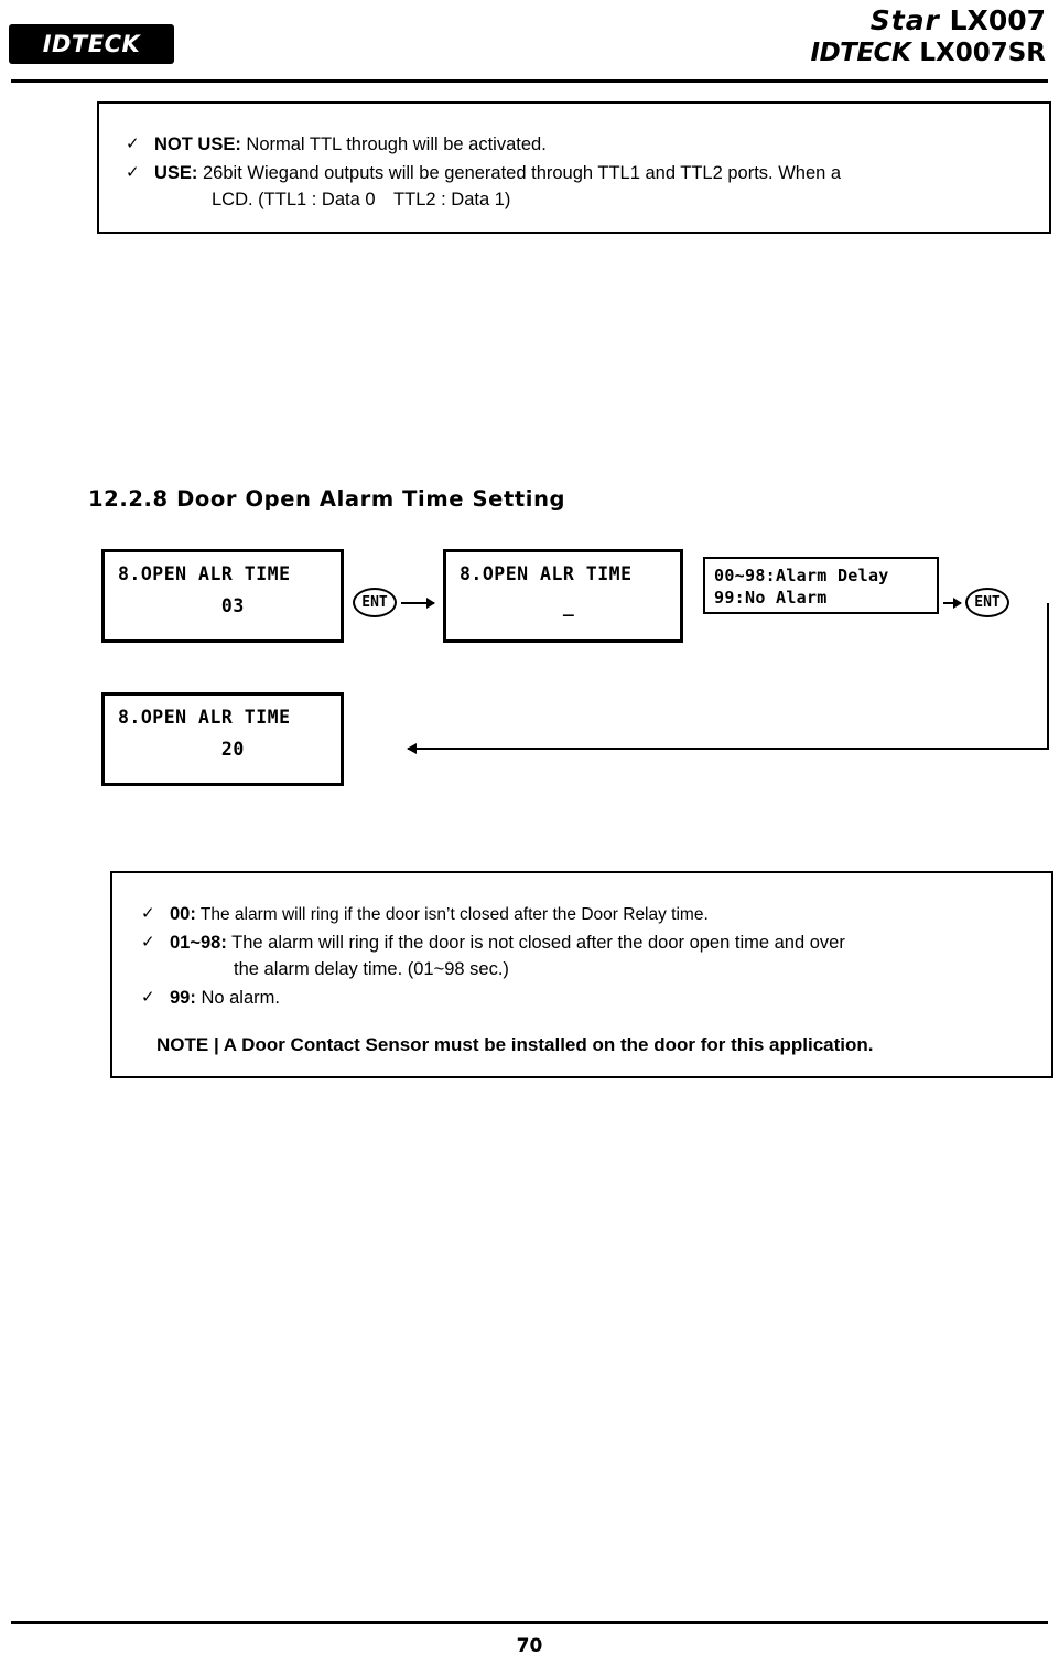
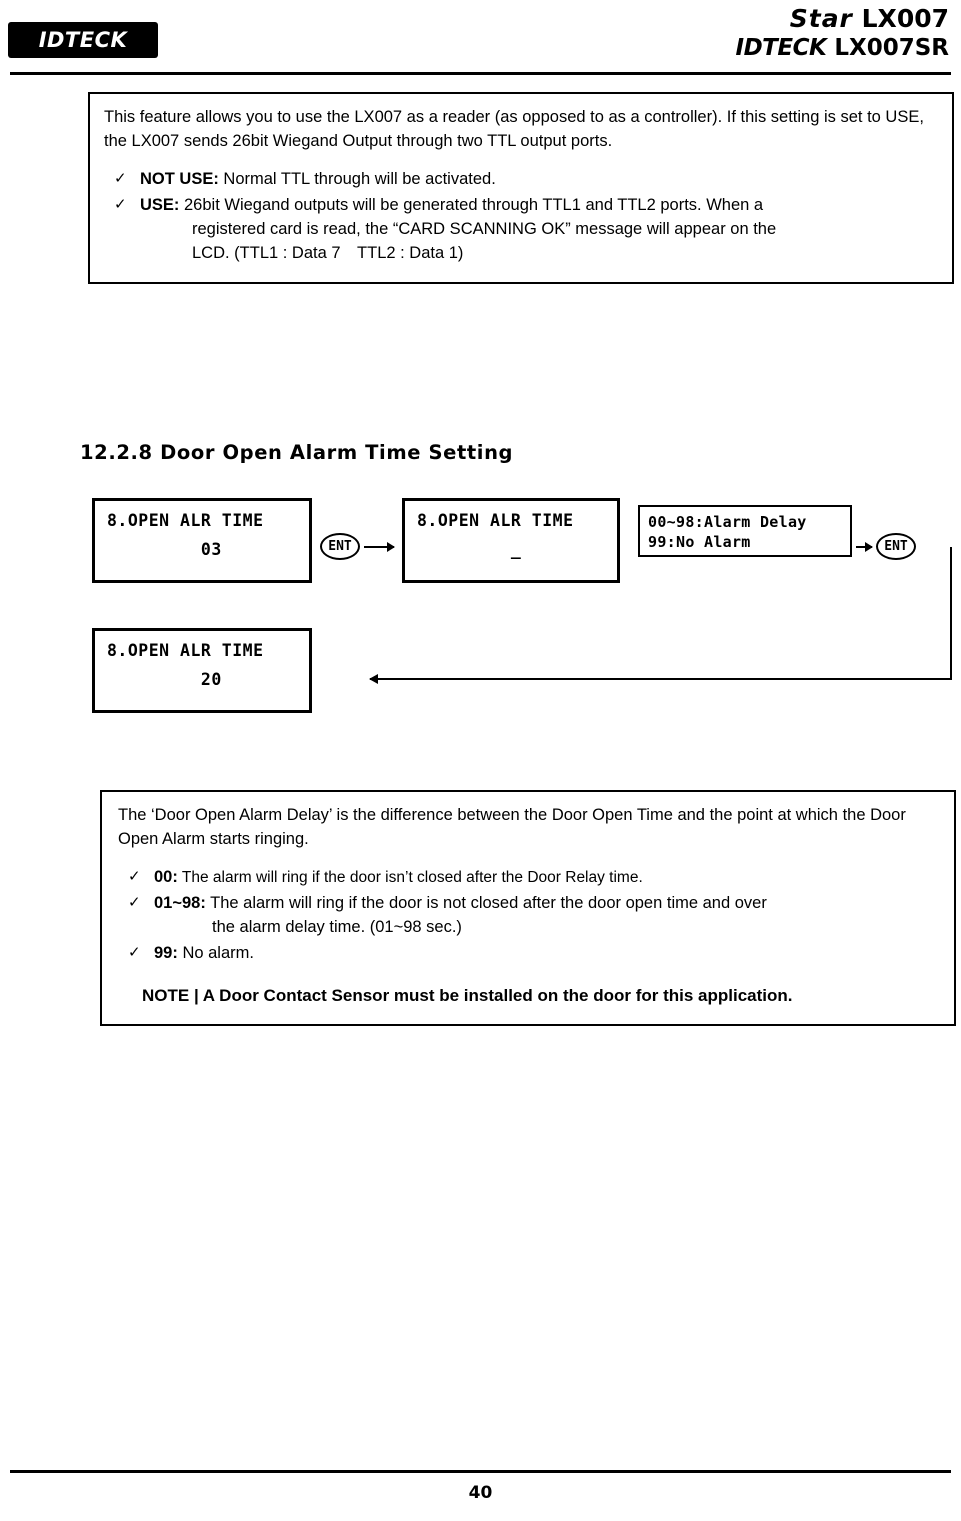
  IDTECK
  Star LX007
  IDTECK LX007SR
+ This feature allows you to use the LX007 as a reader (as opposed to as a controller). If this setting is set to USE, the LX007 sends 26bit Wiegand Output through two TTL output ports.
  ✓
  NOT USE: Normal TTL through will be activated.
  ✓
  USE: 26bit Wiegand outputs will be generated through TTL1 and TTL2 ports. When a
+ registered card is read, the “CARD SCANNING OK” message will appear on the
- LCD. (TTL1 : Data 0 TTL2 : Data 1)
+ LCD. (TTL1 : Data 7 TTL2 : Data 1)
  12.2.8 Door Open Alarm Time Setting
  8.OPEN ALR TIME
  03
  ENT
  8.OPEN ALR TIME
  _
  00~98:Alarm Delay
  99:No Alarm
  ENT
  8.OPEN ALR TIME
  20
+ The ‘Door Open Alarm Delay’ is the difference between the Door Open Time and the point at which the Door Open Alarm starts ringing.
  ✓
  00: The alarm will ring if the door isn’t closed after the Door Relay time.
  ✓
  01~98: The alarm will ring if the door is not closed after the door open time and over
  the alarm delay time. (01~98 sec.)
  ✓
  99: No alarm.
  NOTE | A Door Contact Sensor must be installed on the door for this application.
- 70
+ 40
